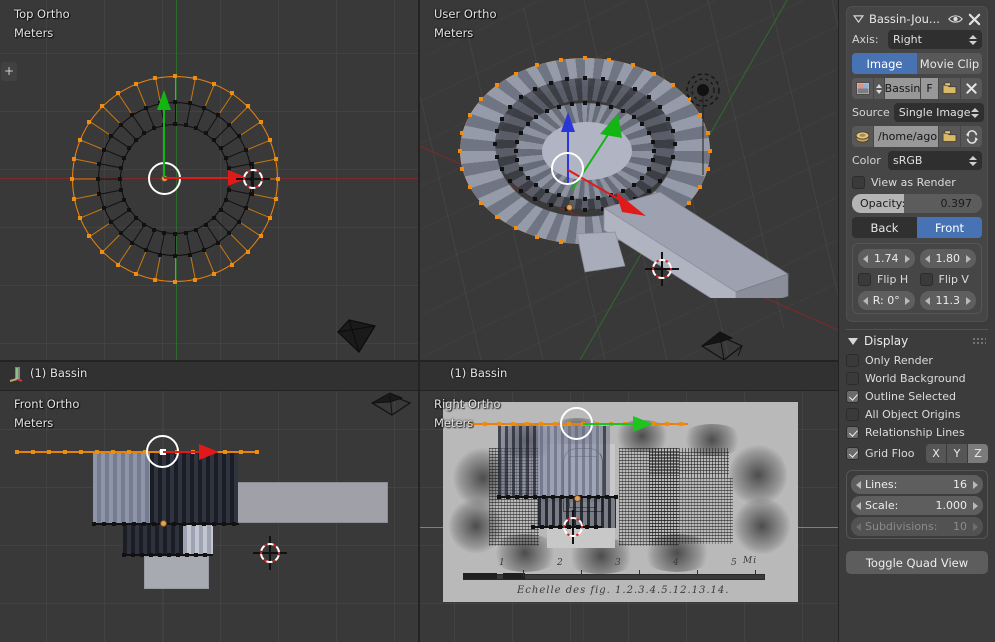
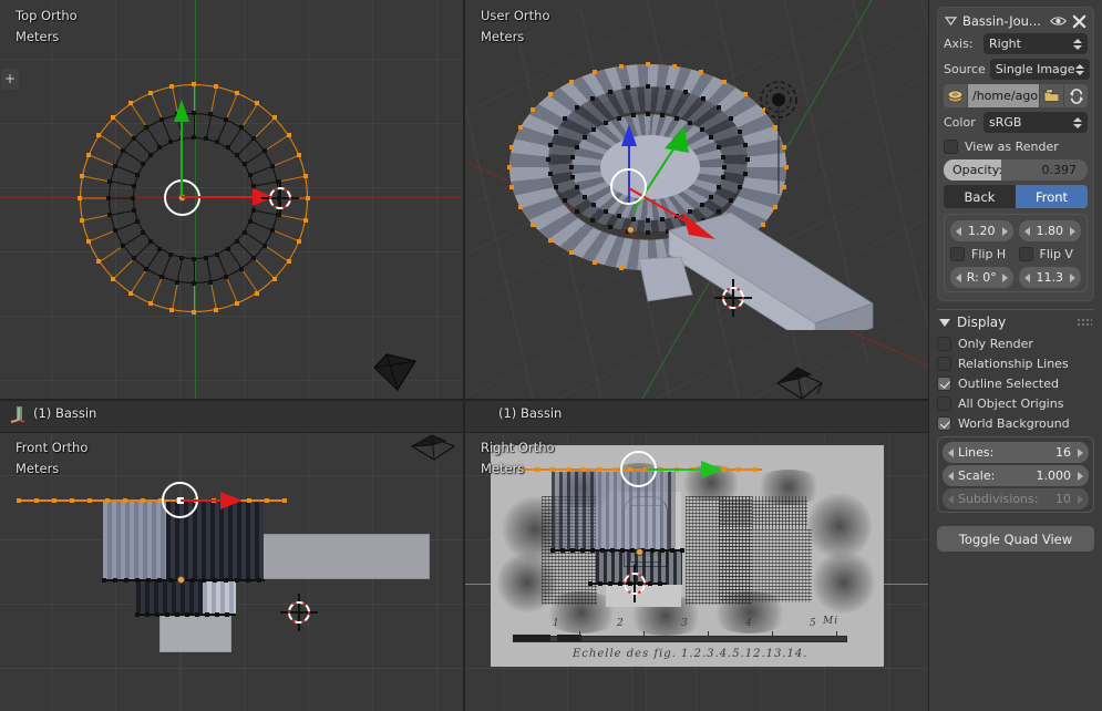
  Top Ortho
  Meters
  +
  User Ortho
  Meters
  Front Ortho
  Meters
  1
  2
  3
  4
  5
  Mi
  Echelle des fig. 1.2.3.4.5.12.13.14.
  Right Ortho
  Meters
  (1) Bassin
  (1) Bassin
  Bassin-Jou...
  Axis:
  Right
- Image
- Movie Clip
- Bassin
- F
  Source
  Single Image
  /home/ago
  Color
  sRGB
  View as Render
  Opacity:
  0.397
  Back
  Front
- 1.74
+ 1.20
  1.80
  Flip H
  Flip V
  R: 0°
  11.3
  Display
  Only Render
- World Background
+ Relationship Lines
  Outline Selected
  All Object Origins
- Relationship Lines
+ World Background
- Grid Floo
- X
- Y
- Z
  Lines:
  16
  Scale:
  1.000
  Subdivisions:
  10
  Toggle Quad View
